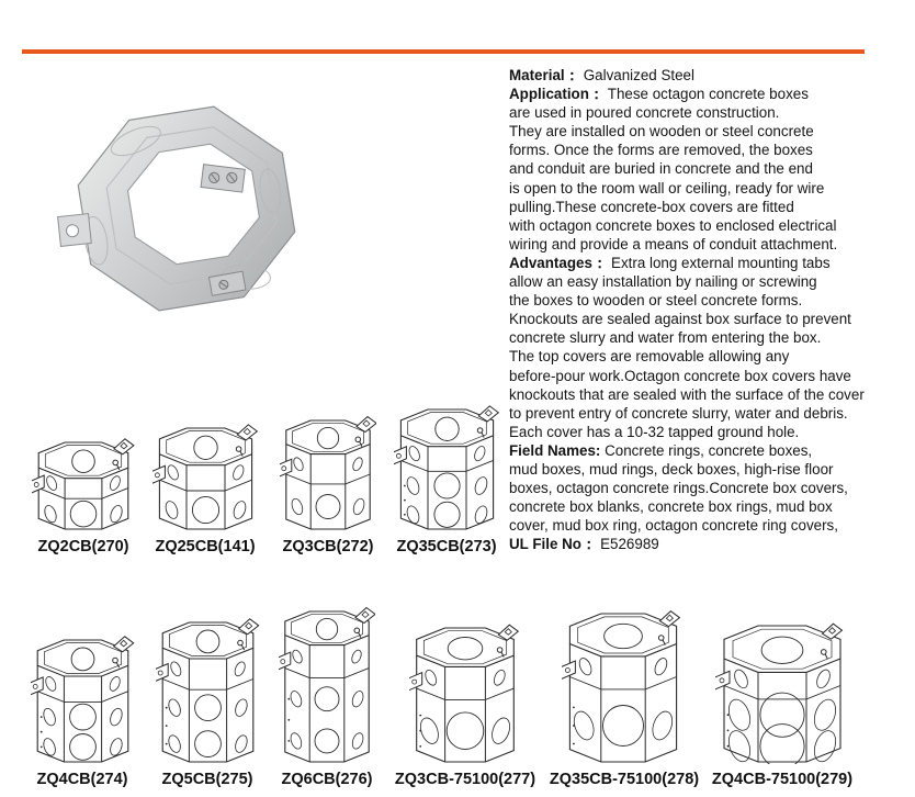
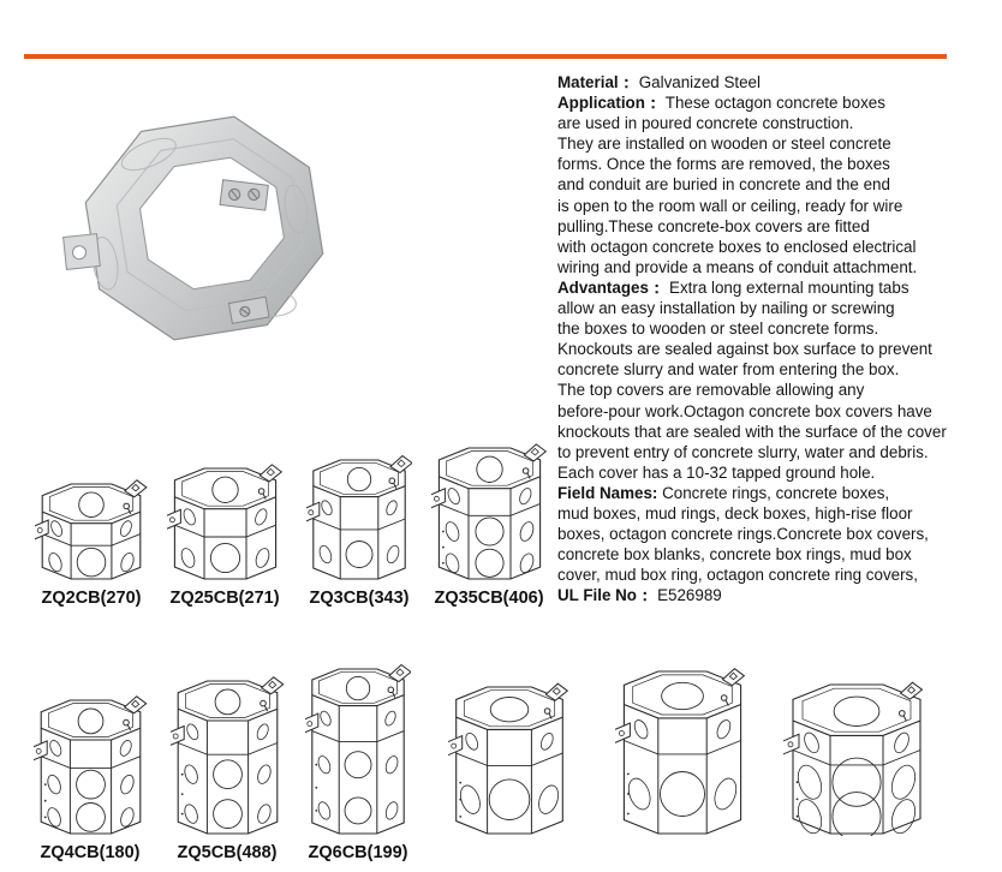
  Material： Galvanized Steel
  Application： These octagon concrete boxes
  are used in poured concrete construction.
  They are installed on wooden or steel concrete
  forms. Once the forms are removed, the boxes
  and conduit are buried in concrete and the end
  is open to the room wall or ceiling, ready for wire
  pulling.These concrete-box covers are fitted
  with octagon concrete boxes to enclosed electrical
  wiring and provide a means of conduit attachment.
  Advantages： Extra long external mounting tabs
  allow an easy installation by nailing or screwing
  the boxes to wooden or steel concrete forms.
  Knockouts are sealed against box surface to prevent
  concrete slurry and water from entering the box.
  The top covers are removable allowing any
  before-pour work.Octagon concrete box covers have
  knockouts that are sealed with the surface of the cover
  to prevent entry of concrete slurry, water and debris.
  Each cover has a 10-32 tapped ground hole.
  Field Names: Concrete rings, concrete boxes,
  mud boxes, mud rings, deck boxes, high-rise floor
  boxes, octagon concrete rings.Concrete box covers,
  concrete box blanks, concrete box rings, mud box
  cover, mud box ring, octagon concrete ring covers,
  UL File No： E526989
  ZQ2CB(270)
- ZQ25CB(141)
+ ZQ25CB(271)
- ZQ3CB(272)
+ ZQ3CB(343)
- ZQ35CB(273)
+ ZQ35CB(406)
- ZQ4CB(274)
+ ZQ4CB(180)
- ZQ5CB(275)
+ ZQ5CB(488)
- ZQ6CB(276)
+ ZQ6CB(199)
- ZQ3CB-75100(277)
- ZQ35CB-75100(278)
- ZQ4CB-75100(279)
